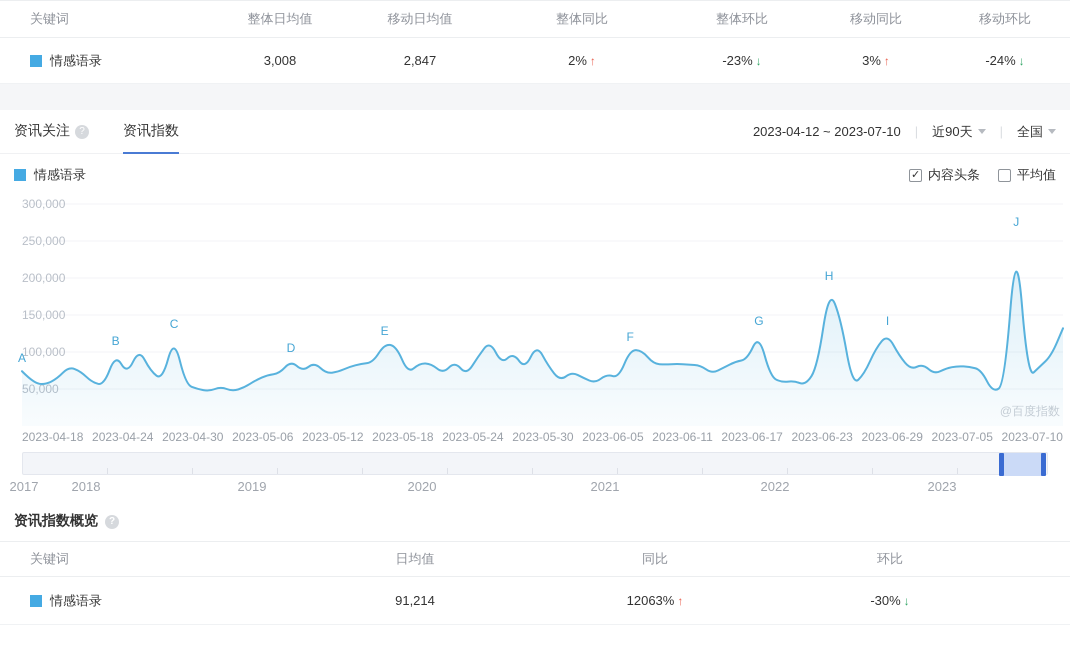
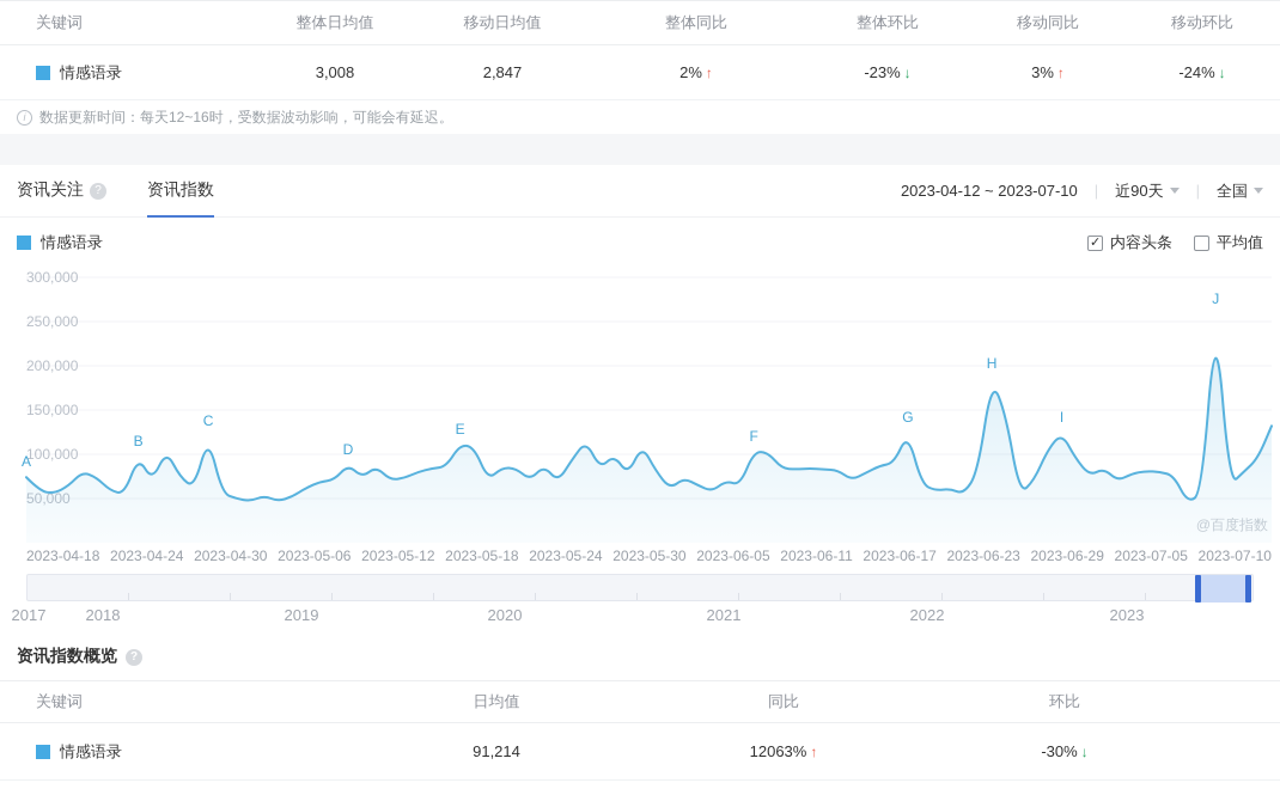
  关键词
  整体日均值
  移动日均值
  整体同比
  整体环比
  移动同比
  移动环比
  情感语录
  3,008
  2,847
  2% ↑
  -23% ↓
  3% ↑
  -24% ↓
+ i
+ 数据更新时间：每天12~16时，受数据波动影响，可能会有延迟。
  资讯关注
  ?
  资讯指数
  2023-04-12 ~ 2023-07-10
  |
  近90天
  |
  全国
  情感语录
  内容头条
  平均值
  300,000
  250,000
  200,000
  150,000
  100,000
  A
  B
  C
  D
  E
  F
  G
  H
  I
  J
  2023-04-18
  2023-04-24
  2023-04-30
  2023-05-06
  2023-05-12
  2023-05-18
  2023-05-24
  2023-05-30
  2023-06-05
  2023-06-11
  2023-06-17
  2023-06-23
  2023-06-29
  2023-07-05
  2023-07-10
  @百度指数
  2017
  2018
  2019
  2020
  2021
  2022
  2023
  资讯指数概览
  ?
  关键词
  日均值
  同比
  环比
  情感语录
  91,214
  12063% ↑
  -30% ↓
